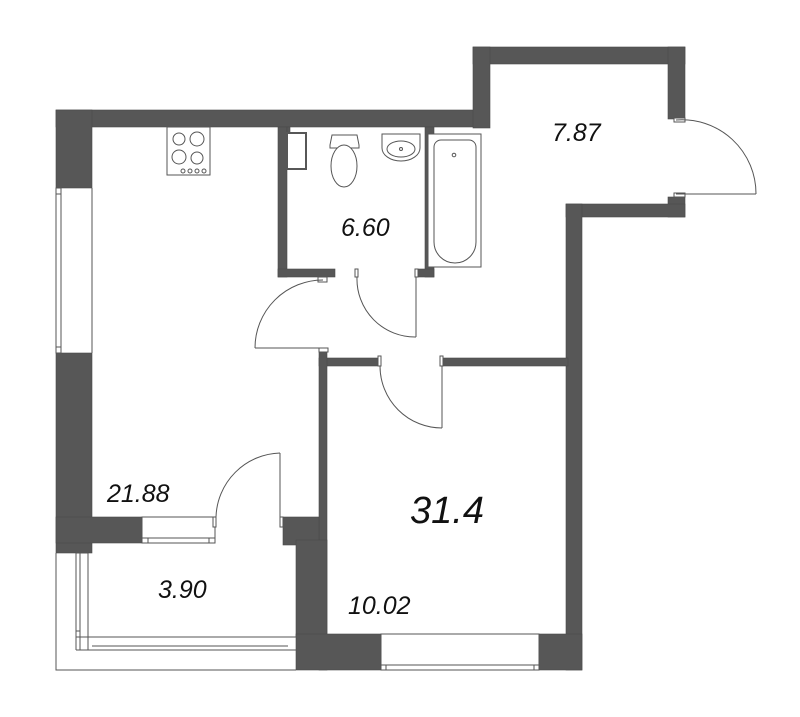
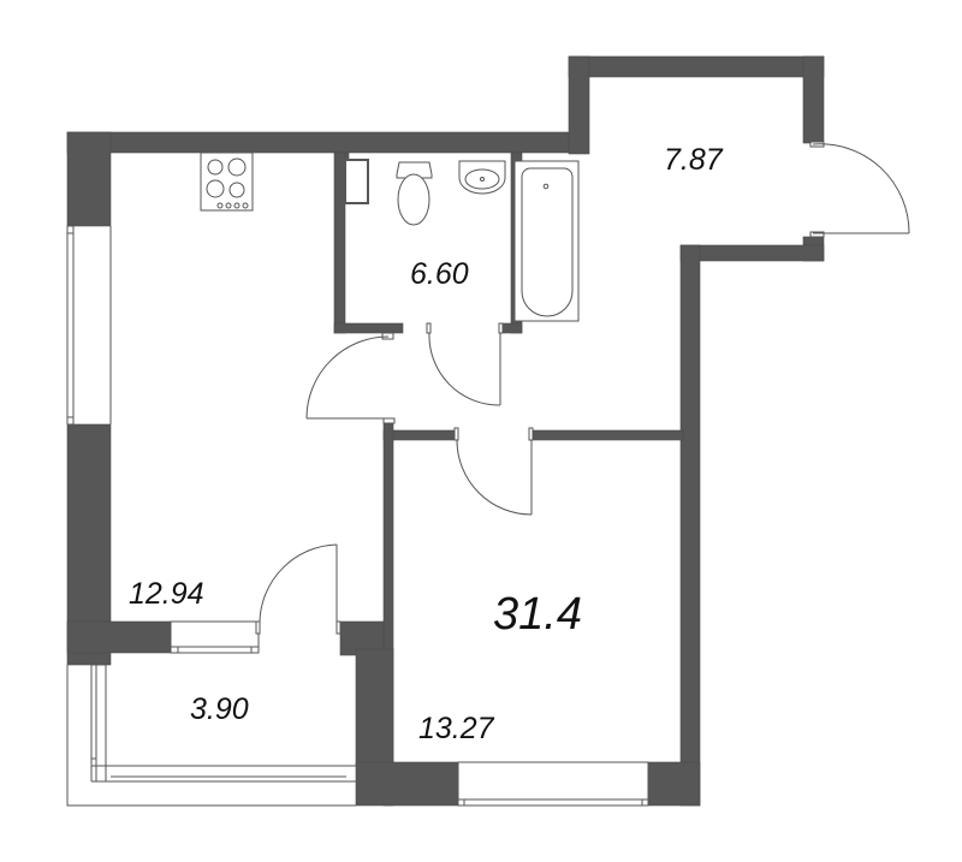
  7.87
  6.60
- 21.88
+ 12.94
  3.90
- 10.02
+ 13.27
  31.4
